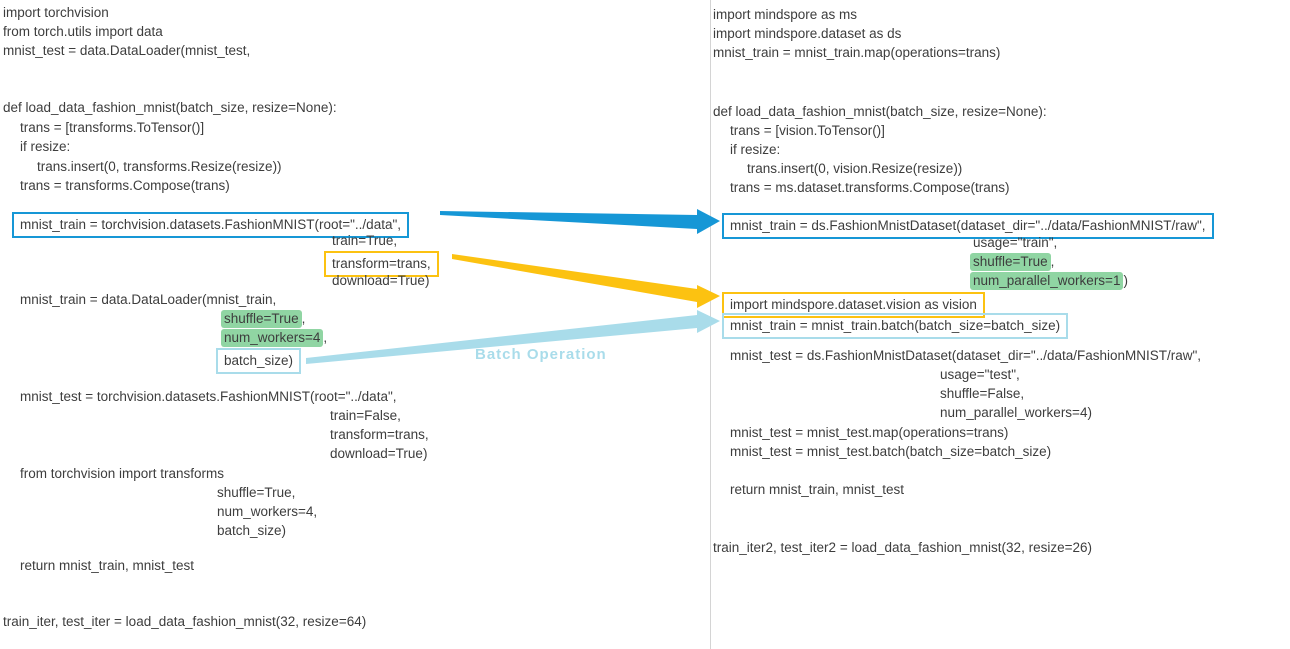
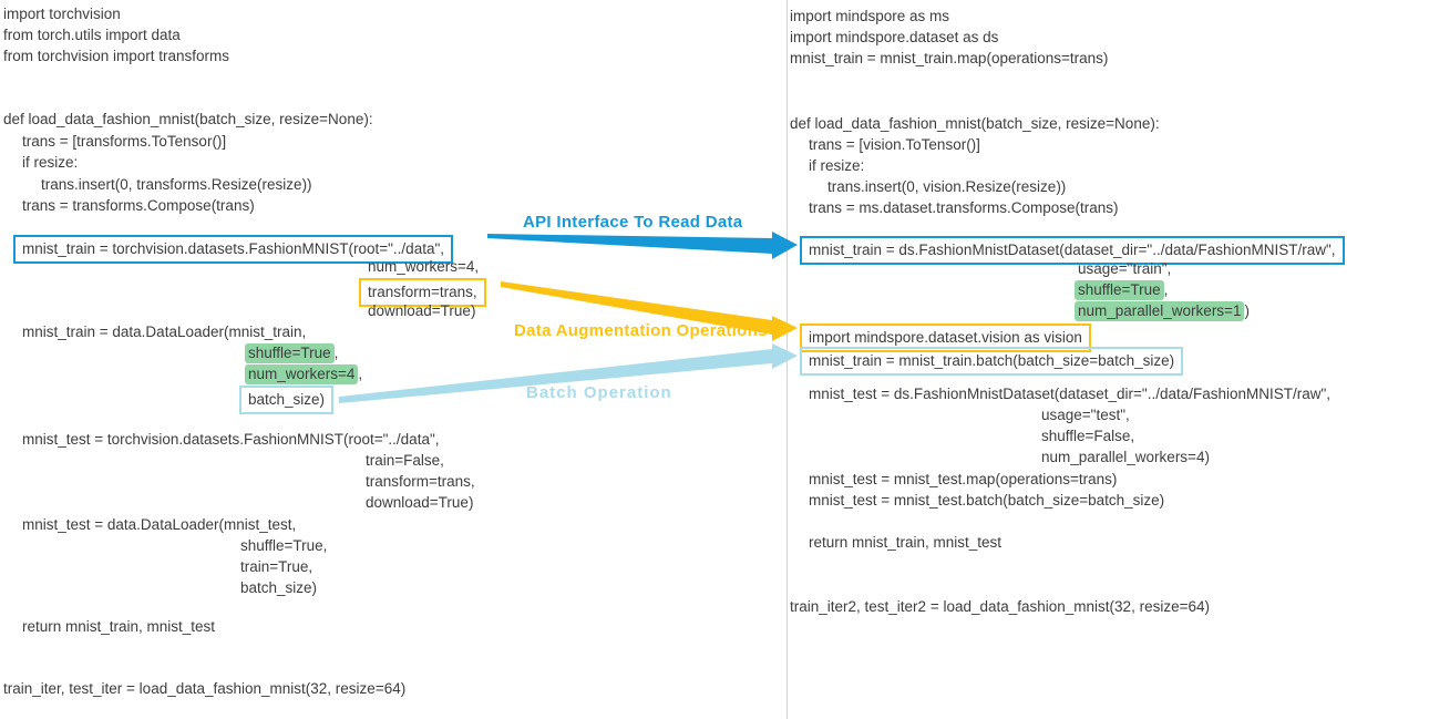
  import torchvision
  from torch.utils import data
- mnist_test = data.DataLoader(mnist_test,
+ from torchvision import transforms
  def load_data_fashion_mnist(batch_size, resize=None):
  trans = [transforms.ToTensor()]
  if resize:
  trans.insert(0, transforms.Resize(resize))
  trans = transforms.Compose(trans)
  mnist_train = torchvision.datasets.FashionMNIST(root="../data",
- train=True,
+ num_workers=4,
  transform=trans,
  download=True)
  mnist_train = data.DataLoader(mnist_train,
  shuffle=True ,
  num_workers=4 ,
  batch_size)
  mnist_test = torchvision.datasets.FashionMNIST(root="../data",
  train=False,
  transform=trans,
  download=True)
- from torchvision import transforms
+ mnist_test = data.DataLoader(mnist_test,
  shuffle=True,
- num_workers=4,
+ train=True,
  batch_size)
  return mnist_train, mnist_test
  train_iter, test_iter = load_data_fashion_mnist(32, resize=64)
  import mindspore as ms
  import mindspore.dataset as ds
  mnist_train = mnist_train.map(operations=trans)
  def load_data_fashion_mnist(batch_size, resize=None):
  trans = [vision.ToTensor()]
  if resize:
  trans.insert(0, vision.Resize(resize))
  trans = ms.dataset.transforms.Compose(trans)
  mnist_train = ds.FashionMnistDataset(dataset_dir="../data/FashionMNIST/raw",
  usage="train",
  shuffle=True ,
  num_parallel_workers=1 )
  import mindspore.dataset.vision as vision
  mnist_train = mnist_train.batch(batch_size=batch_size)
  mnist_test = ds.FashionMnistDataset(dataset_dir="../data/FashionMNIST/raw",
  usage="test",
  shuffle=False,
  num_parallel_workers=4)
  mnist_test = mnist_test.map(operations=trans)
  mnist_test = mnist_test.batch(batch_size=batch_size)
  return mnist_train, mnist_test
- train_iter2, test_iter2 = load_data_fashion_mnist(32, resize=26)
+ train_iter2, test_iter2 = load_data_fashion_mnist(32, resize=64)
+ API Interface To Read Data
+ Data Augmentation Operations
  Batch Operation
